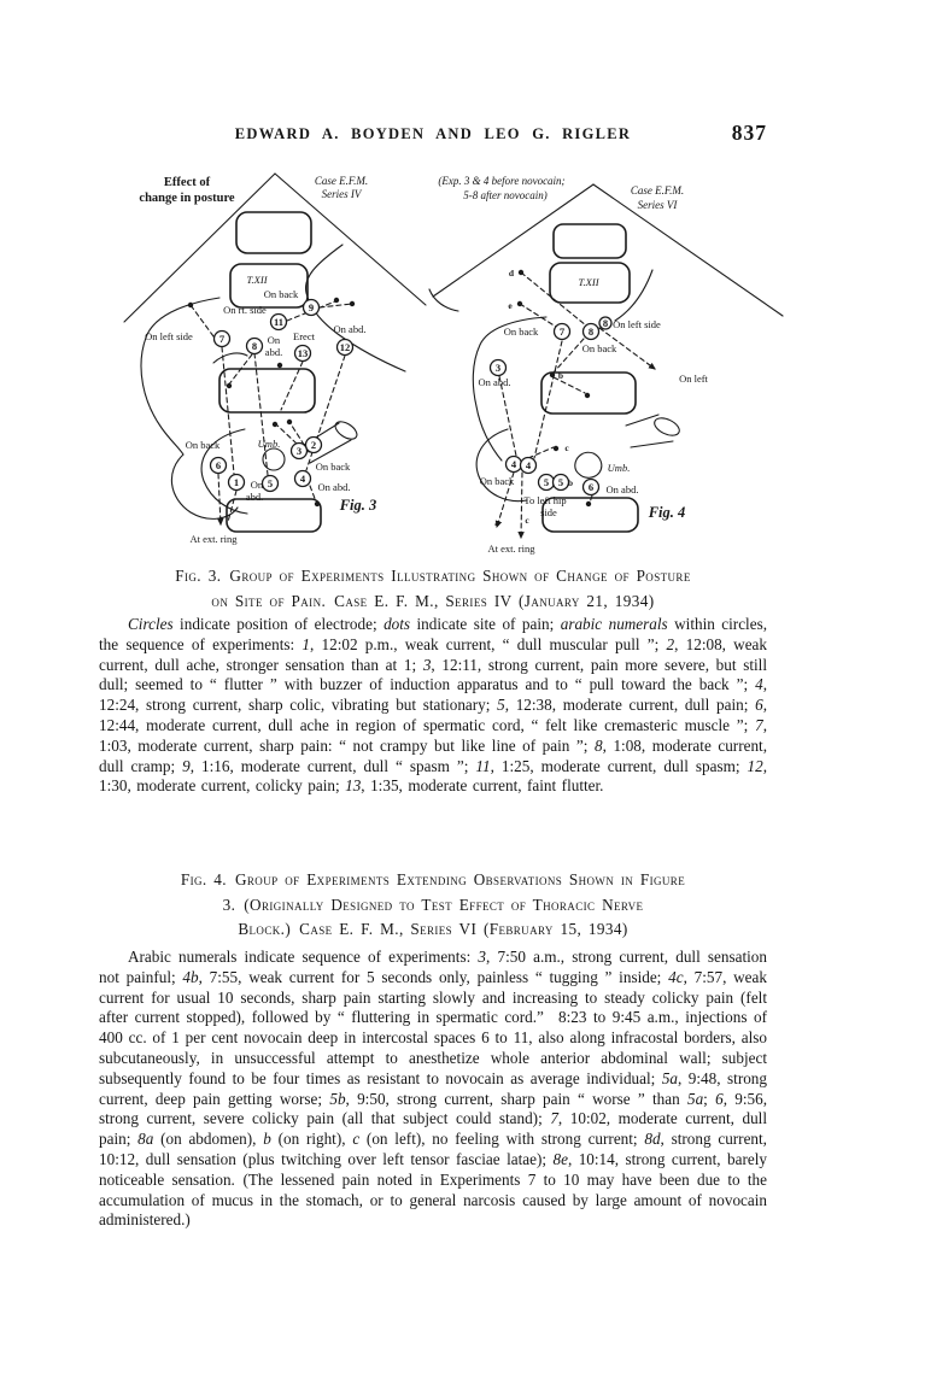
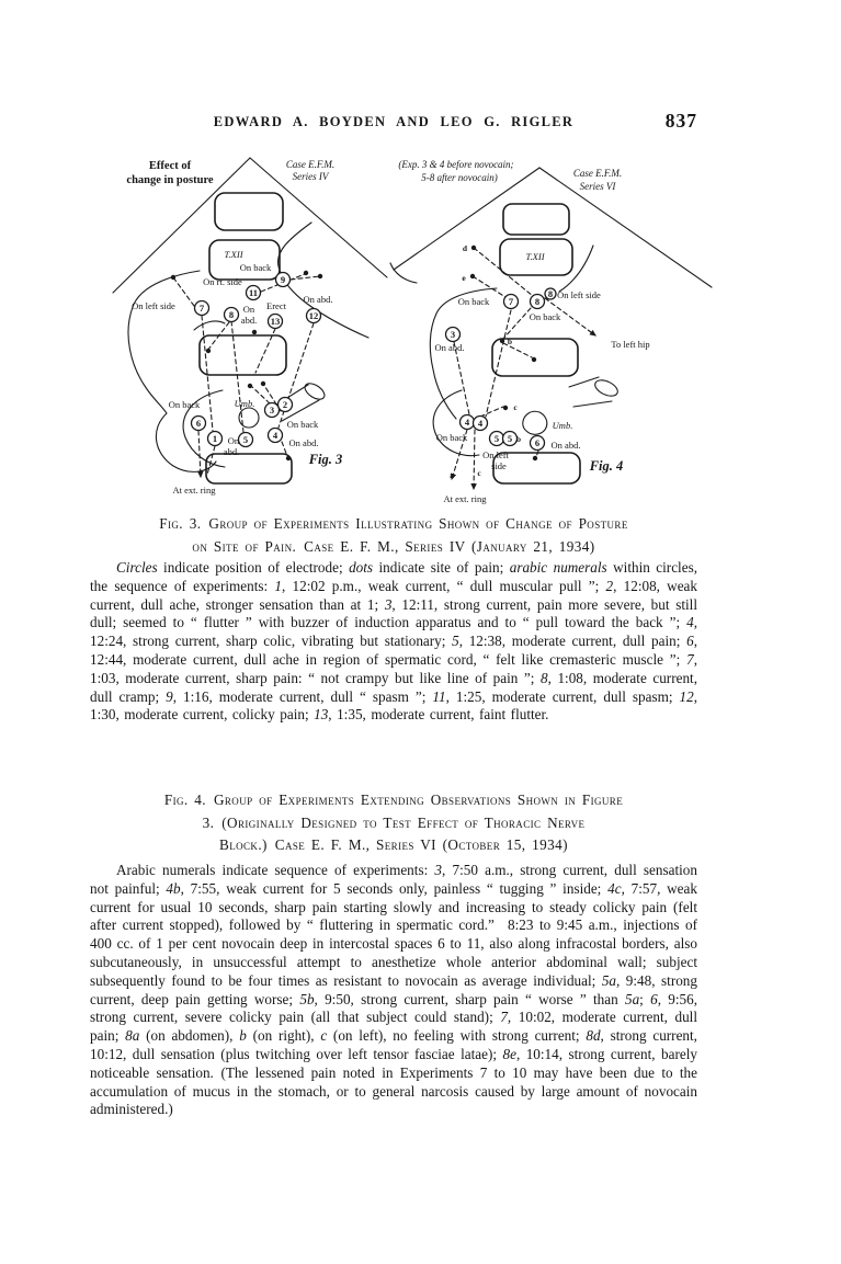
  EDWARD A. BOYDEN AND LEO G. RIGLER
  837
  9
  11
  7
  8
  13
  12
  6
  3
  2
  1
  5
  4
  Effect of
  change in posture
  Case E.F.M.
  Series IV
  T.XII
  On back
  On rt. side
  On left side
  On
  abd.
  Erect
  On abd.
  On back
  Umb.
  On back
  On
  abd.
  On abd.
  Fig. 3
  At ext. ring
  7
  8
  8
  3
  4
  4
  5
  5
  6
  (Exp. 3 & 4 before novocain;
  5-8 after novocain)
  Case E.F.M.
  Series VI
  d
  e
  T.XII
  On back
  On left side
  On back
  On abd.
  b
- On left
+ To left hip
  c
  On back
  Umb.
  b
  On abd.
- To left hip
+ On left
  side
  a
  c
  At ext. ring
  Fig. 4
  Fig. 3. Group of Experiments Illustrating Shown of Change of Posture
  on Site of Pain. Case E. F. M., Series IV (January 21, 1934)
  Circles indicate position of electrode; dots indicate site of pain; arabic numerals within circles, the sequence of experiments: 1, 12:02 p.m., weak current, “ dull muscular pull ”; 2, 12:08, weak current, dull ache, stronger sensation than at 1; 3, 12:11, strong current, pain more severe, but still dull; seemed to “ flutter ” with buzzer of induction apparatus and to “ pull toward the back ”; 4, 12:24, strong current, sharp colic, vibrating but stationary; 5, 12:38, moderate current, dull pain; 6, 12:44, moderate current, dull ache in region of spermatic cord, “ felt like cremasteric muscle ”; 7, 1:03, moderate current, sharp pain: “ not crampy but like line of pain ”; 8, 1:08, moderate current, dull cramp; 9, 1:16, moderate current, dull “ spasm ”; 11, 1:25, moderate current, dull spasm; 12, 1:30, moderate current, colicky pain; 13, 1:35, moderate current, faint flutter.
  Fig. 4. Group of Experiments Extending Observations Shown in Figure
  3. (Originally Designed to Test Effect of Thoracic Nerve
- Block.) Case E. F. M., Series VI (February 15, 1934)
+ Block.) Case E. F. M., Series VI (October 15, 1934)
  Arabic numerals indicate sequence of experiments: 3, 7:50 a.m., strong current, dull sensation not painful; 4b, 7:55, weak current for 5 seconds only, painless “ tugging ” inside; 4c, 7:57, weak current for usual 10 seconds, sharp pain starting slowly and increasing to steady colicky pain (felt after current stopped), followed by “ fluttering in spermatic cord.” 8:23 to 9:45 a.m., injections of 400 cc. of 1 per cent novocain deep in intercostal spaces 6 to 11, also along infracostal borders, also subcutaneously, in unsuccessful attempt to anesthetize whole anterior abdominal wall; subject subsequently found to be four times as resistant to novocain as average individual; 5a, 9:48, strong current, deep pain getting worse; 5b, 9:50, strong current, sharp pain “ worse ” than 5a; 6, 9:56, strong current, severe colicky pain (all that subject could stand); 7, 10:02, moderate current, dull pain; 8a (on abdomen), b (on right), c (on left), no feeling with strong current; 8d, strong current, 10:12, dull sensation (plus twitching over left tensor fasciae latae); 8e, 10:14, strong current, barely noticeable sensation. (The lessened pain noted in Experiments 7 to 10 may have been due to the accumulation of mucus in the stomach, or to general narcosis caused by large amount of novocain administered.)
